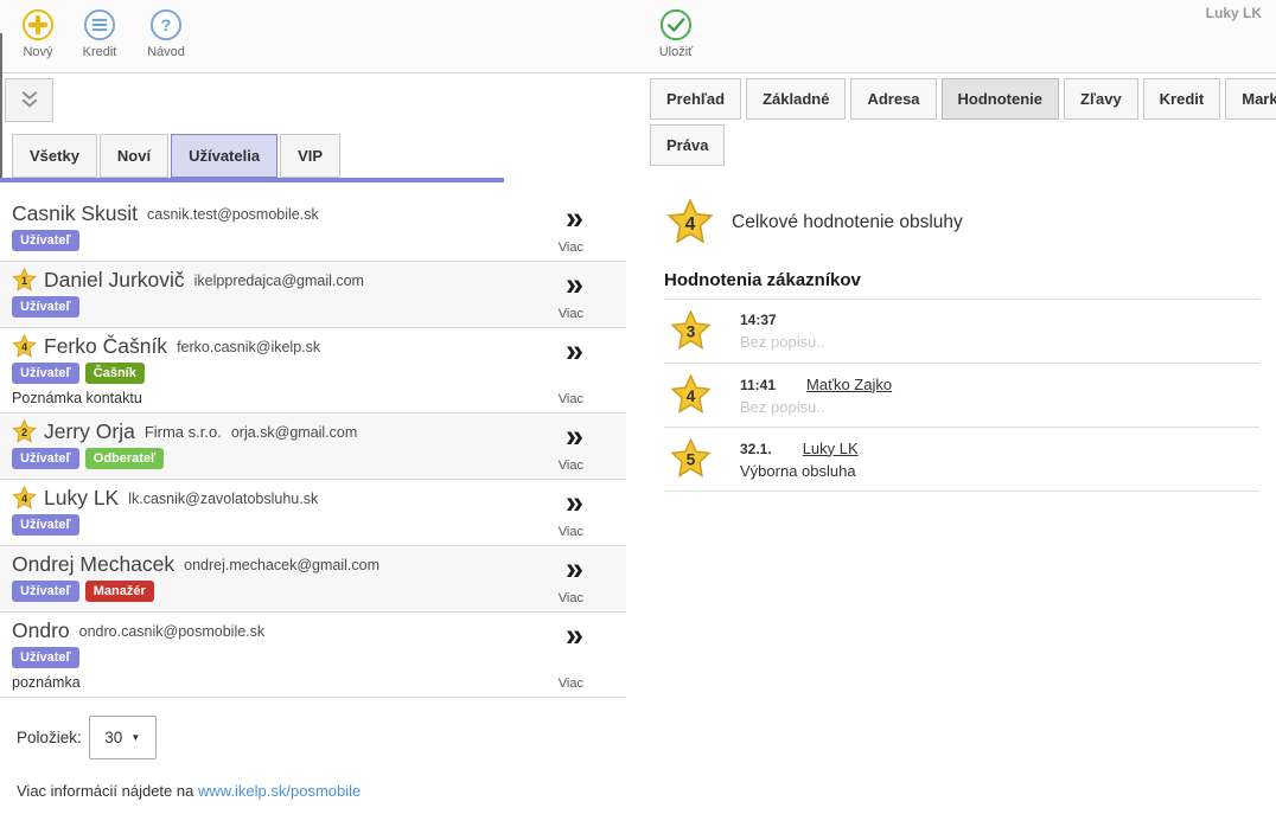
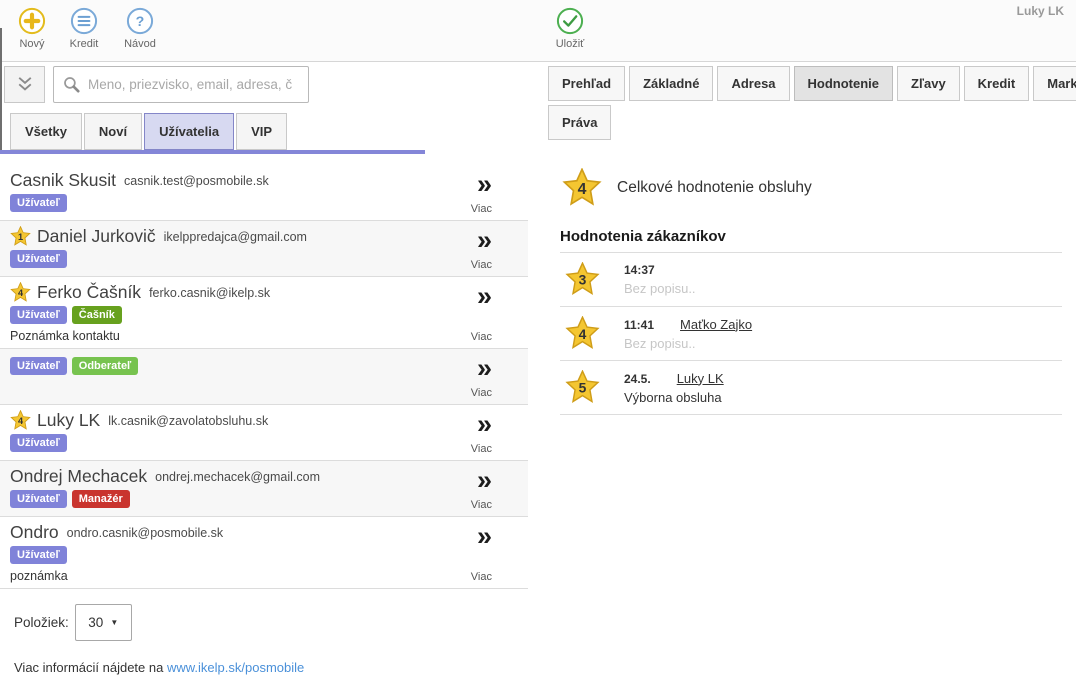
  Nový
  Kredit
  ?
  Návod
  Uložiť
  Luky LK
+ Meno, priezvisko, email, adresa, č
  Všetky
  Noví
  Užívatelia
  VIP
  Casnik Skusit
  casnik.test@posmobile.sk
  Užívateľ
  »
  Viac
  1
  Daniel Jurkovič
  ikelppredajca@gmail.com
  Užívateľ
  »
  Viac
  4
  Ferko Čašník
  ferko.casnik@ikelp.sk
  Užívateľ
  Čašník
  Poznámka kontaktu
  »
  Viac
- 2
- Jerry Orja
- Firma s.r.o.
- orja.sk@gmail.com
  Užívateľ
  Odberateľ
  »
  Viac
  4
  Luky LK
  lk.casnik@zavolatobsluhu.sk
  Užívateľ
  »
  Viac
  Ondrej Mechacek
  ondrej.mechacek@gmail.com
  Užívateľ
  Manažér
  »
  Viac
  Ondro
  ondro.casnik@posmobile.sk
  Užívateľ
  poznámka
  »
  Viac
  Položiek:
  30
  ▼
  Viac informácií nájdete na www.ikelp.sk/posmobile
  Prehľad
  Základné
  Adresa
  Hodnotenie
  Zľavy
  Kredit
  Práva
  4
  Celkové hodnotenie obsluhy
  Hodnotenia zákazníkov
  3
  14:37
  Bez popisu..
  4
  11:41
  Maťko Zajko
  Bez popisu..
  5
- 32.1.
+ 24.5.
  Luky LK
  Výborna obsluha
